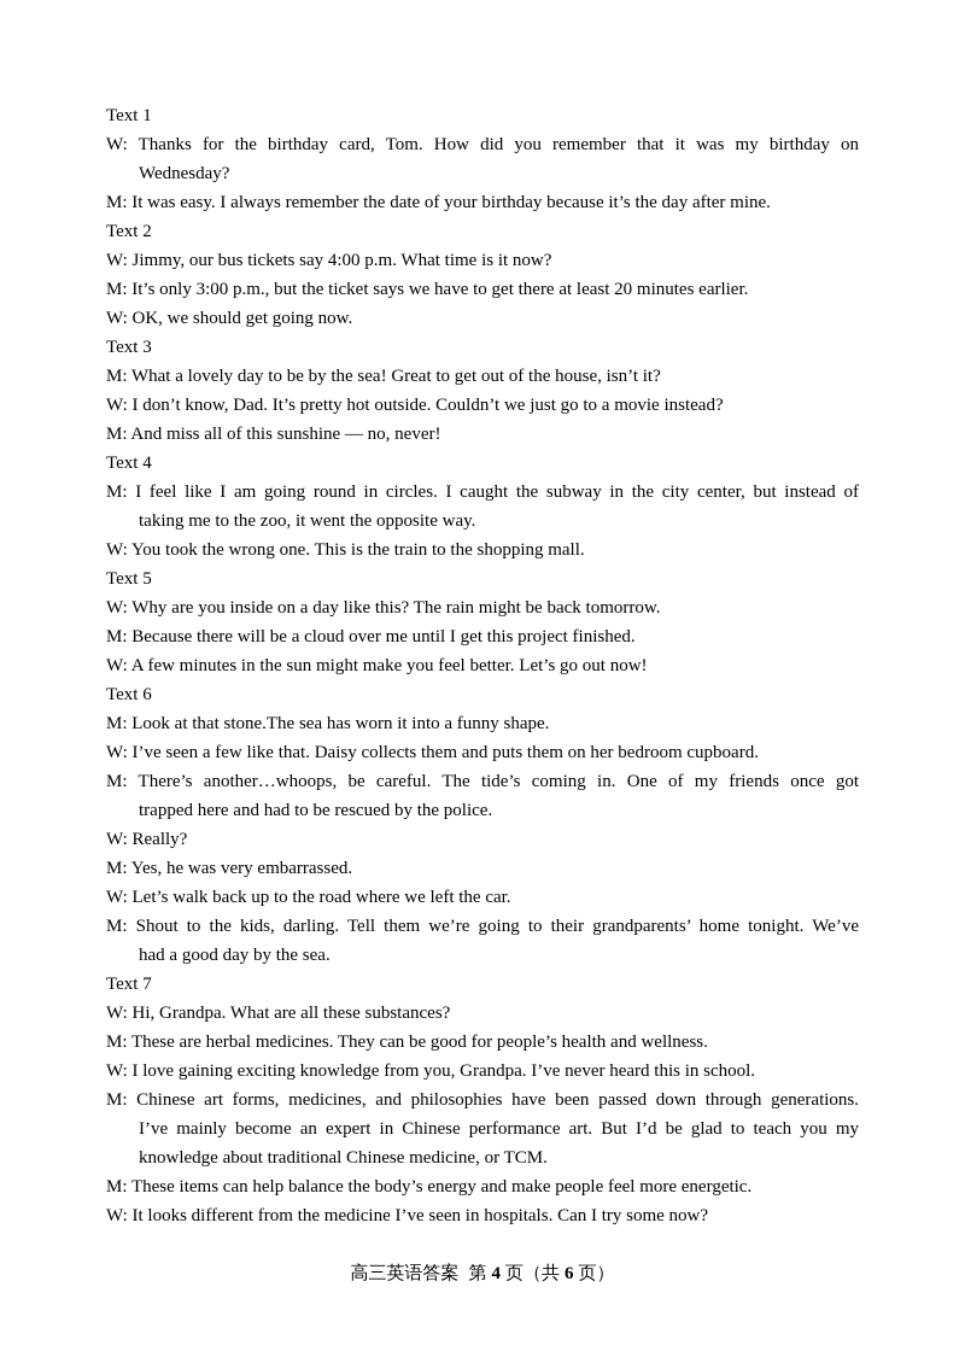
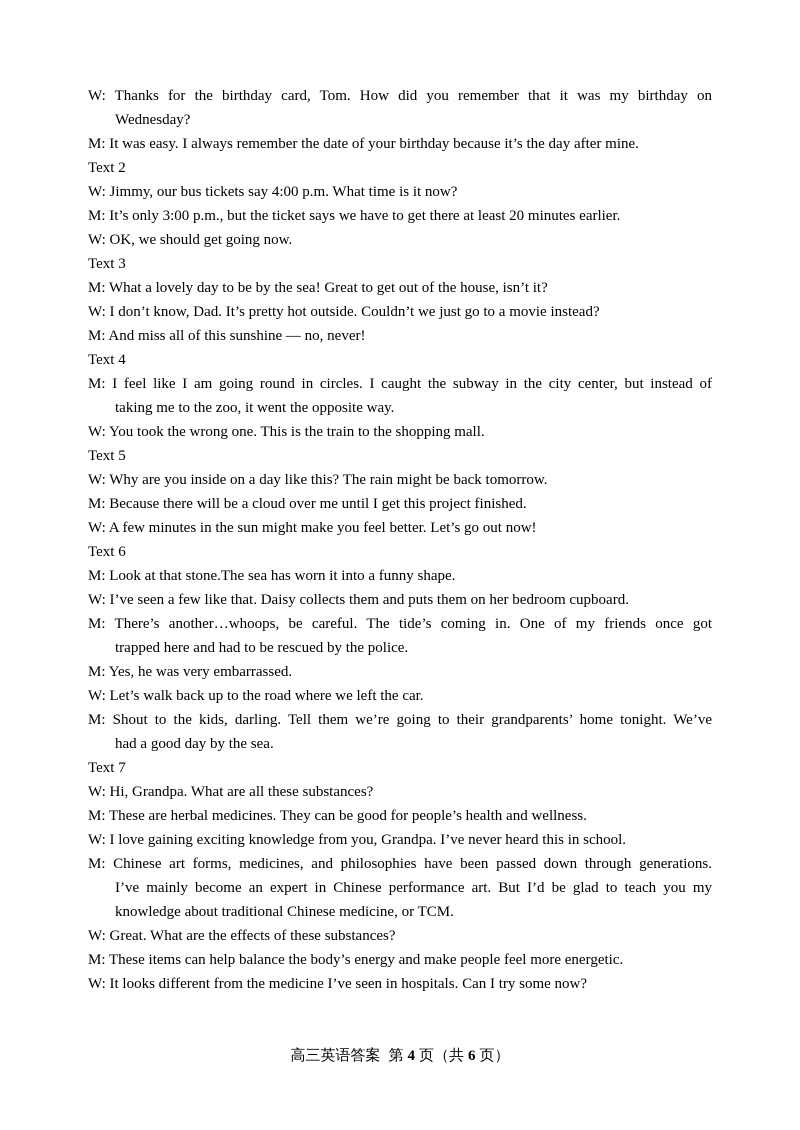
- Text 1
  W: Thanks for the birthday card, Tom. How did you remember that it was my birthday on
  Wednesday?
  M: It was easy. I always remember the date of your birthday because it’s the day after mine.
  Text 2
  W: Jimmy, our bus tickets say 4:00 p.m. What time is it now?
  M: It’s only 3:00 p.m., but the ticket says we have to get there at least 20 minutes earlier.
  W: OK, we should get going now.
  Text 3
  M: What a lovely day to be by the sea! Great to get out of the house, isn’t it?
  W: I don’t know, Dad. It’s pretty hot outside. Couldn’t we just go to a movie instead?
  M: And miss all of this sunshine — no, never!
  Text 4
  M: I feel like I am going round in circles. I caught the subway in the city center, but instead of
  taking me to the zoo, it went the opposite way.
  W: You took the wrong one. This is the train to the shopping mall.
  Text 5
  W: Why are you inside on a day like this? The rain might be back tomorrow.
  M: Because there will be a cloud over me until I get this project finished.
  W: A few minutes in the sun might make you feel better. Let’s go out now!
  Text 6
  M: Look at that stone.The sea has worn it into a funny shape.
  W: I’ve seen a few like that. Daisy collects them and puts them on her bedroom cupboard.
  M: There’s another…whoops, be careful. The tide’s coming in. One of my friends once got
  trapped here and had to be rescued by the police.
- W: Really?
  M: Yes, he was very embarrassed.
  W: Let’s walk back up to the road where we left the car.
  M: Shout to the kids, darling. Tell them we’re going to their grandparents’ home tonight. We’ve
  had a good day by the sea.
  Text 7
  W: Hi, Grandpa. What are all these substances?
  M: These are herbal medicines. They can be good for people’s health and wellness.
  W: I love gaining exciting knowledge from you, Grandpa. I’ve never heard this in school.
  M: Chinese art forms, medicines, and philosophies have been passed down through generations.
  I’ve mainly become an expert in Chinese performance art. But I’d be glad to teach you my
  knowledge about traditional Chinese medicine, or TCM.
+ W: Great. What are the effects of these substances?
  M: These items can help balance the body’s energy and make people feel more energetic.
  W: It looks different from the medicine I’ve seen in hospitals. Can I try some now?
  高三英语答案 第 4 页（共 6 页）
